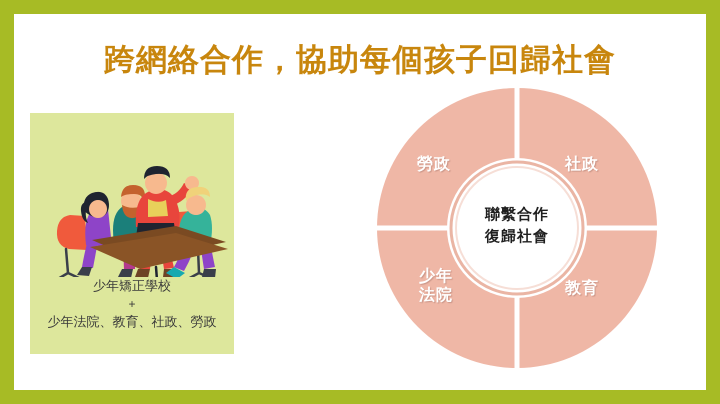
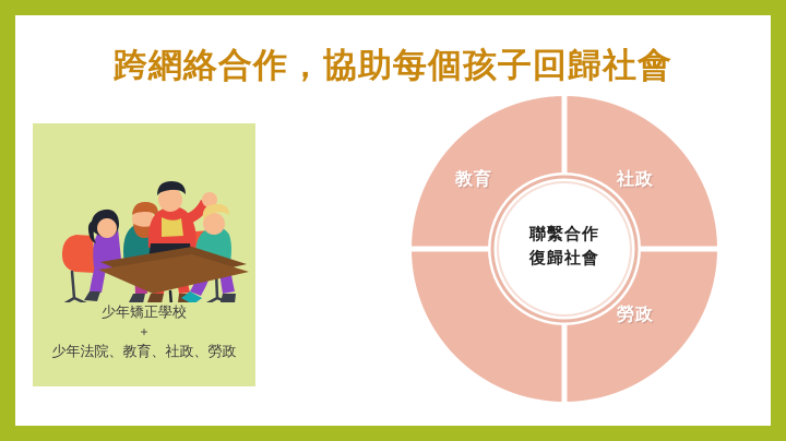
  跨網絡合作，協助每個孩子回歸社會
  少年矯正學校
  +
  少年法院、教育、社政、勞政
- 勞政
+ 教育
  社政
- 教育
+ 勞政
- 少年
- 法院
  聯繫合作
  復歸社會
